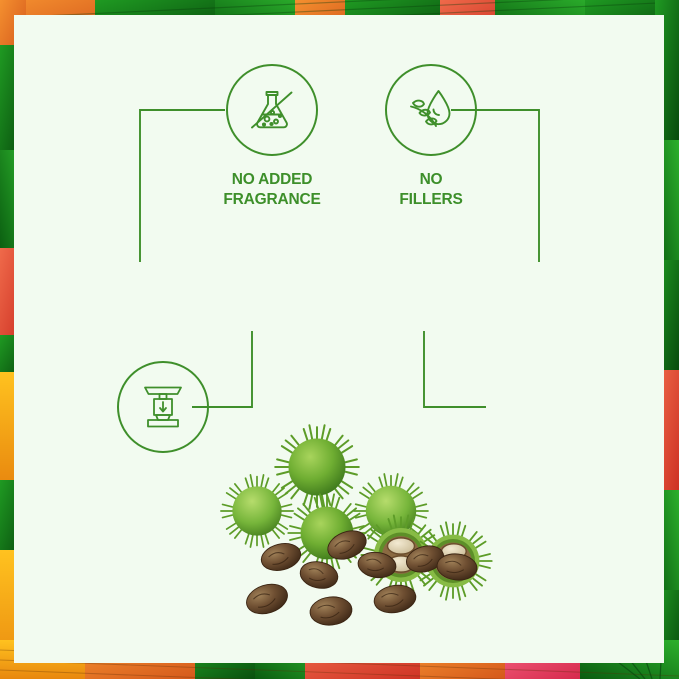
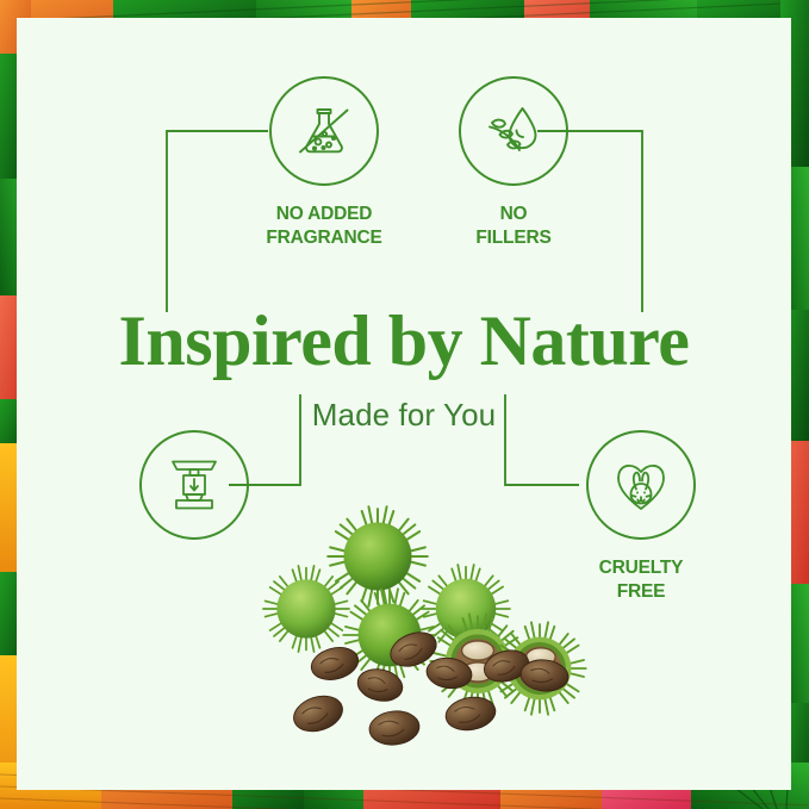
  NO ADDED
  FRAGRANCE
  NO
  FILLERS
+ CRUELTY
+ FREE
+ Inspired by Nature
+ Made for You
